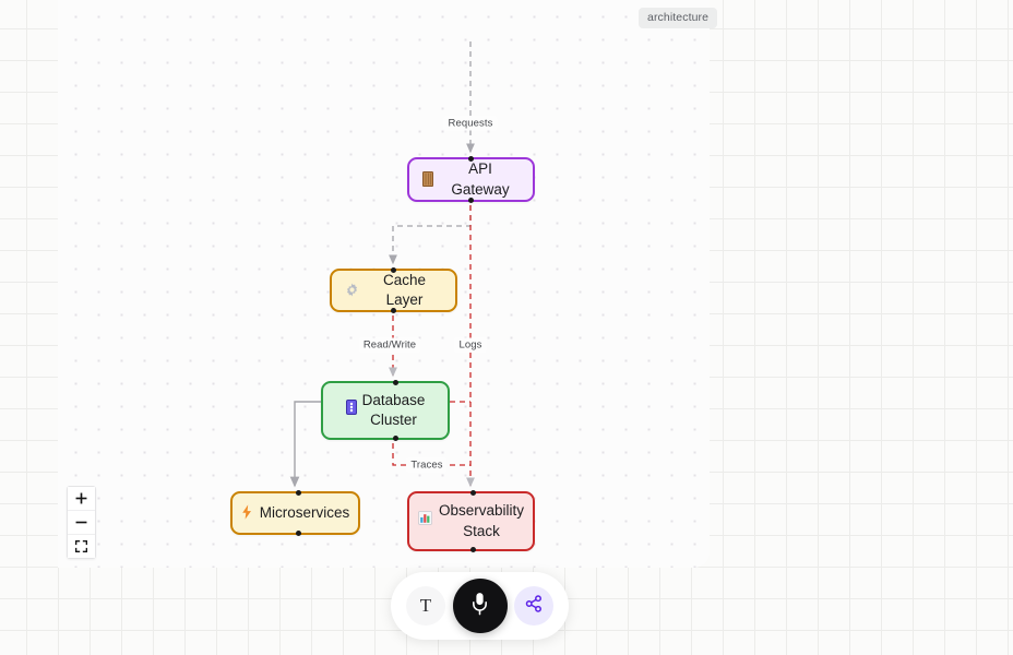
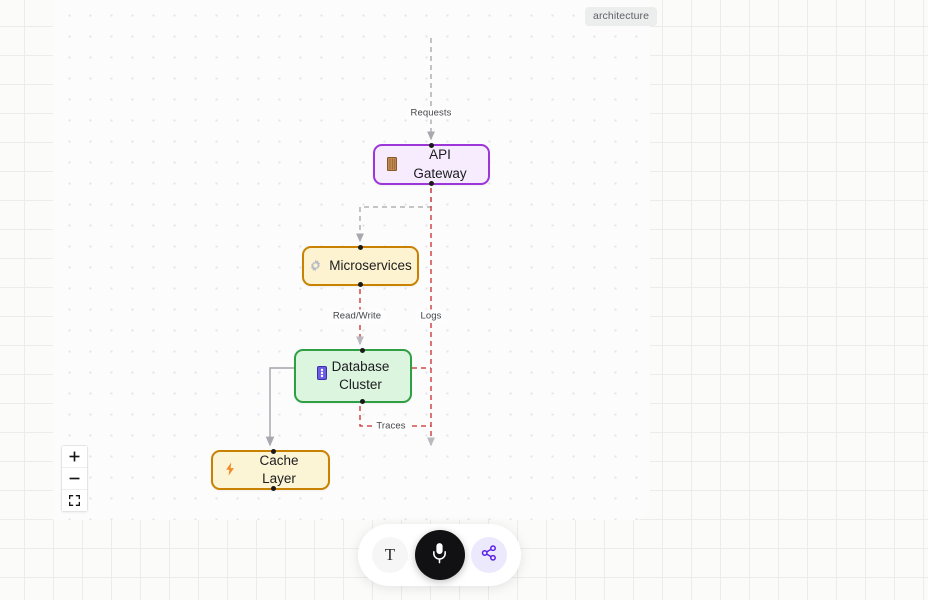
  Requests
  Read/Write
  Logs
  Traces
  API Gateway
- Cache Layer
+ Microservices
  Database
  Cluster
- Microservices
+ Cache Layer
- Observability
- Stack
  architecture
  T
